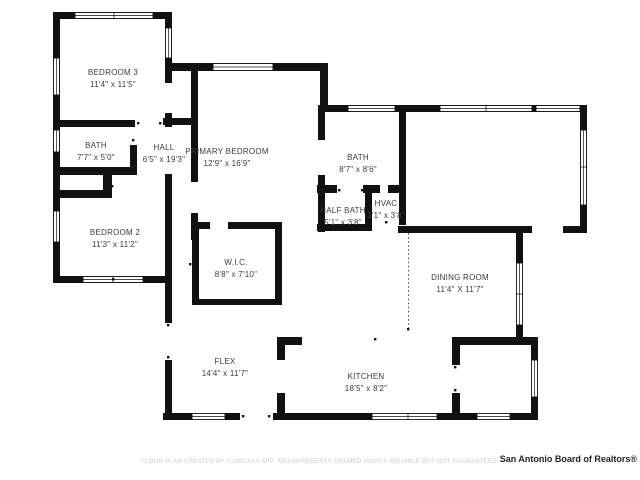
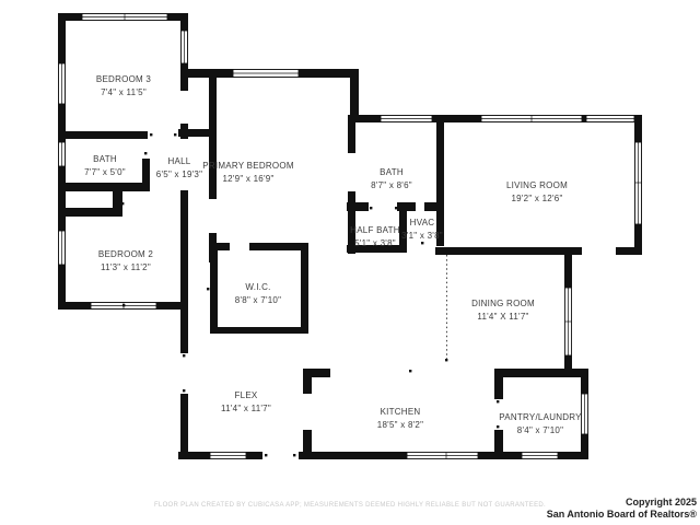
  BEDROOM 3
- 11'4" x 11'5"
+ 7'4" x 11'5"
  BATH
  7'7" x 5'0"
  HALL
  6'5" x 19'3"
  PRIMARY BEDROOM
  12'9" x 16'9"
  BATH
  8'7" x 8'6"
+ LIVING ROOM
+ 19'2" x 12'6"
  HALF BATH
  5'1" x 3'8"
  HVAC
  3'1" x 3'8"
  BEDROOM 2
  11'3" x 11'2"
  W.I.C.
  8'8" x 7'10"
  DINING ROOM
  11'4" X 11'7"
  FLEX
- 14'4" x 11'7"
+ 11'4" x 11'7"
  KITCHEN
  18'5" x 8'2"
+ PANTRY/LAUNDRY
+ 8'4" x 7'10"
+ Copyright 2025
  San Antonio Board of Realtors®
